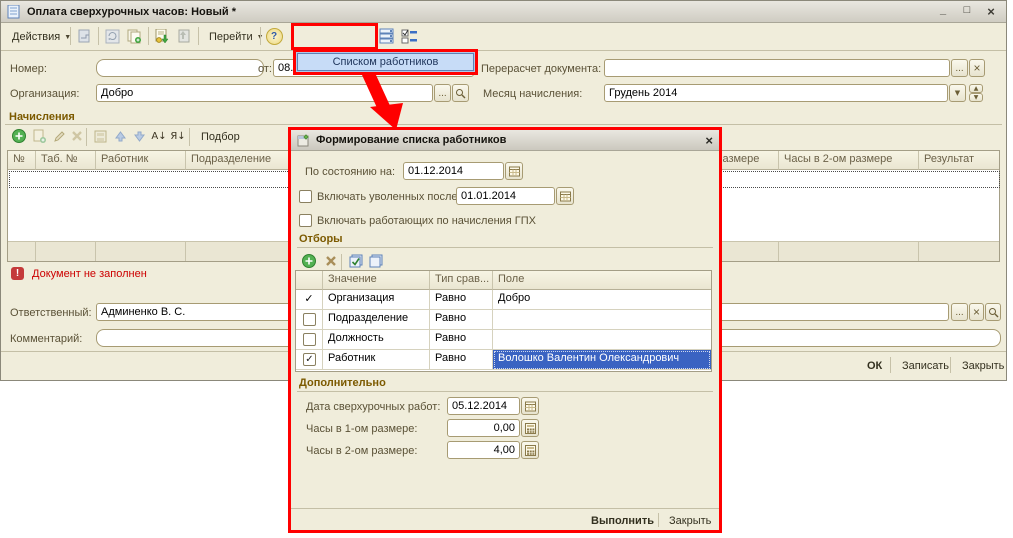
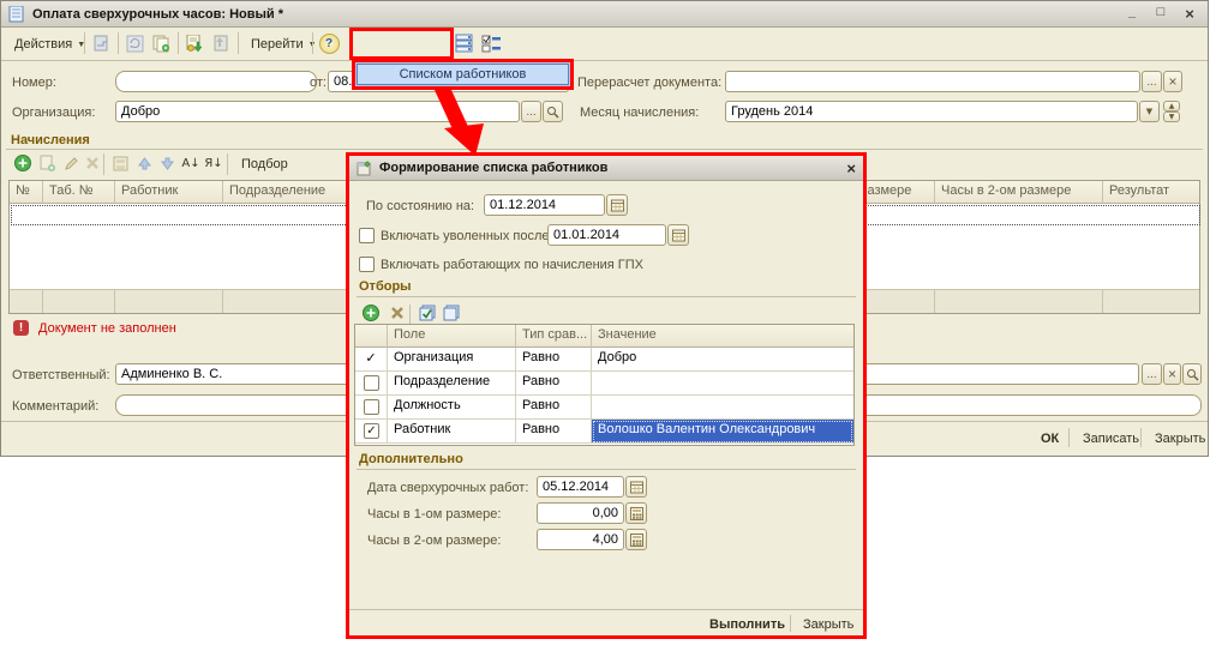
  Оплата сверхурочных часов: Новый *
  _
  □
  ×
  Действия
  Перейти
  ?
  Номер:
  от:
  08.
  Перерасчет документа:
  ...
  ×
  Организация:
  Добро
  ...
  Месяц начисления:
  Грудень 2014
  ▼
  Начисления
  А↓
  Я↓
  Подбор
  №
  Таб. №
  Работник
  Подразделение
  Часы в 2-ом размере
  Результат
  !
  Документ не заполнен
  Ответственный:
  Админенко В. С.
  ...
  ×
  Комментарий:
  ОК
  Записать
  Закрыть
  Списком работников
  Формирование списка работников
  ×
  По состоянию на:
  01.12.2014
  Включать уволенных после
  01.01.2014
  Включать работающих по начисления ГПХ
  Отборы
- Значение
+ Поле
  Тип срав...
- Поле
+ Значение
  ✓
  Организация
  Равно
  Добро
  Подразделение
  Равно
  Должность
  Равно
  ✓
  Работник
  Равно
  Волошко Валентин Олександрович
  Дополнительно
  Дата сверхурочных работ:
  05.12.2014
  Часы в 1-ом размере:
  0,00
  Часы в 2-ом размере:
  4,00
  Выполнить
  Закрыть
